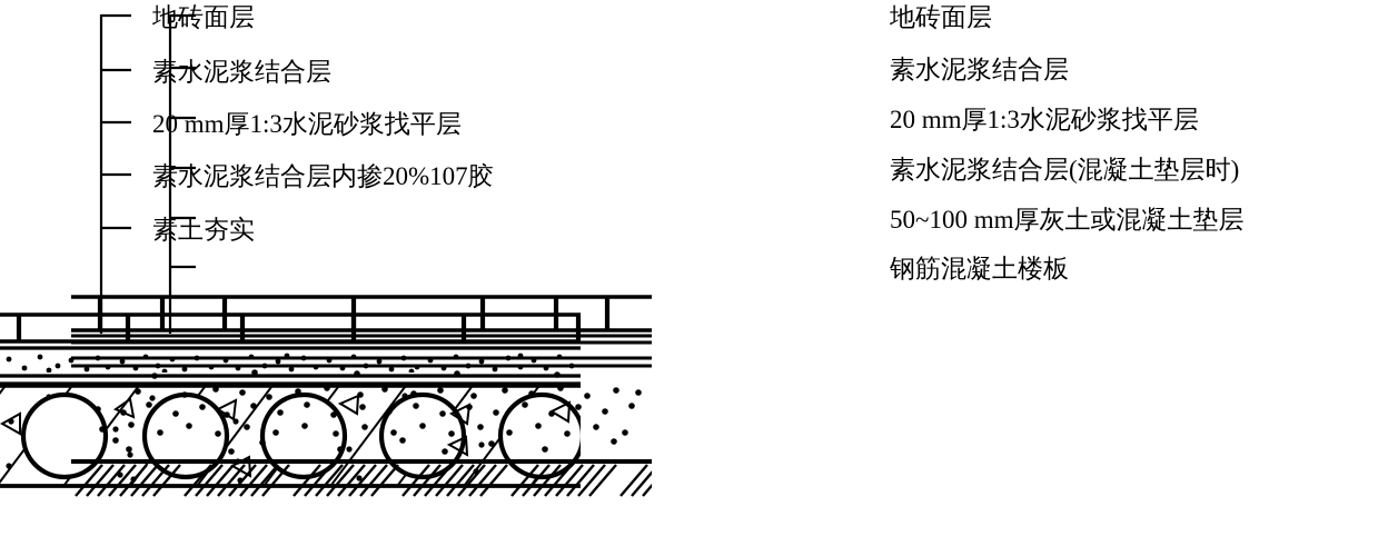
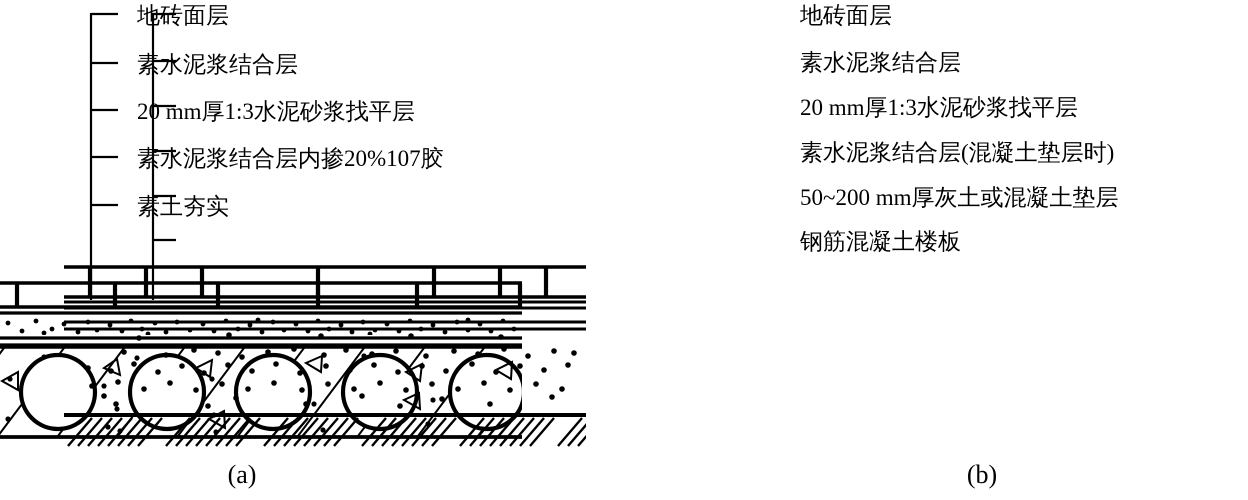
  地砖面层
  素水泥浆结合层
  20 mm厚1:3水泥砂浆找平层
  素水泥浆结合层内掺20%107胶
  素土夯实
+ (a)
  地砖面层
  素水泥浆结合层
  20 mm厚1:3水泥砂浆找平层
  素水泥浆结合层(混凝土垫层时)
- 50~100 mm厚灰土或混凝土垫层
+ 50~200 mm厚灰土或混凝土垫层
  钢筋混凝土楼板
+ (b)
